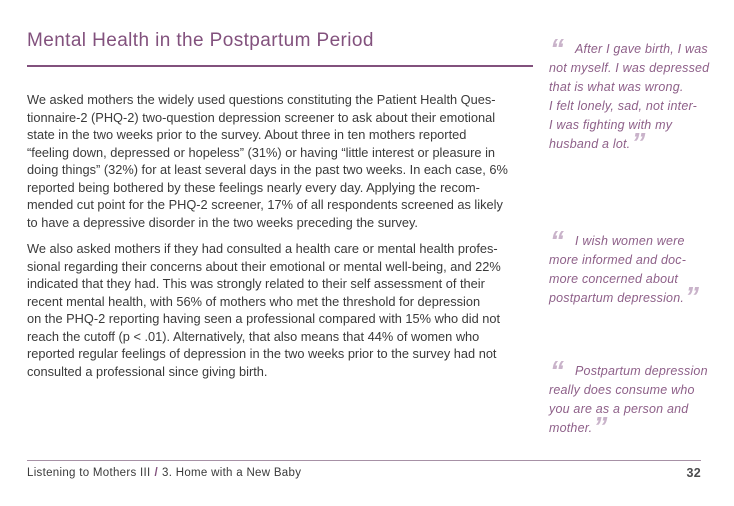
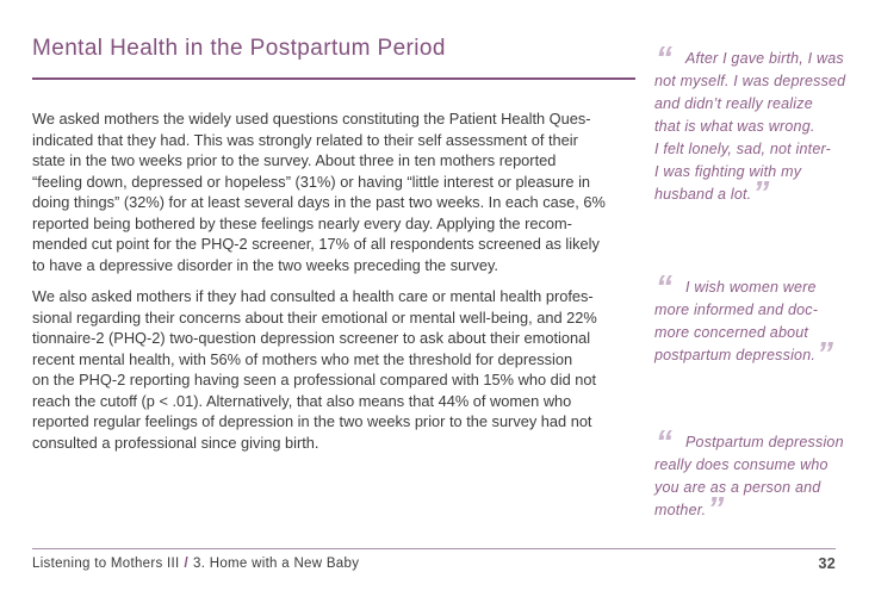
  Mental Health in the Postpartum Period
  We asked mothers the widely used questions constituting the Patient Health Ques-
- tionnaire-2 (PHQ-2) two-question depression screener to ask about their emotional
+ indicated that they had. This was strongly related to their self assessment of their
  state in the two weeks prior to the survey. About three in ten mothers reported
  “feeling down, depressed or hopeless” (31%) or having “little interest or pleasure in
  doing things” (32%) for at least several days in the past two weeks. In each case, 6%
  reported being bothered by these feelings nearly every day. Applying the recom-
  mended cut point for the PHQ-2 screener, 17% of all respondents screened as likely
  to have a depressive disorder in the two weeks preceding the survey.
  We also asked mothers if they had consulted a health care or mental health profes-
  sional regarding their concerns about their emotional or mental well-being, and 22%
- indicated that they had. This was strongly related to their self assessment of their
+ tionnaire-2 (PHQ-2) two-question depression screener to ask about their emotional
  recent mental health, with 56% of mothers who met the threshold for depression
  on the PHQ-2 reporting having seen a professional compared with 15% who did not
  reach the cutoff (p < .01). Alternatively, that also means that 44% of women who
  reported regular feelings of depression in the two weeks prior to the survey had not
  consulted a professional since giving birth.
  “
  After I gave birth, I was
  not myself. I was depressed
+ and didn’t really realize
  that is what was wrong.
  I felt lonely, sad, not inter-
  I was fighting with my
  husband a lot.”
  “
  I wish women were
  more informed and doc-
  more concerned about
  postpartum depression.”
  “
  Postpartum depression
  really does consume who
  you are as a person and
  mother.”
  Listening to Mothers III / 3. Home with a New Baby
  32
